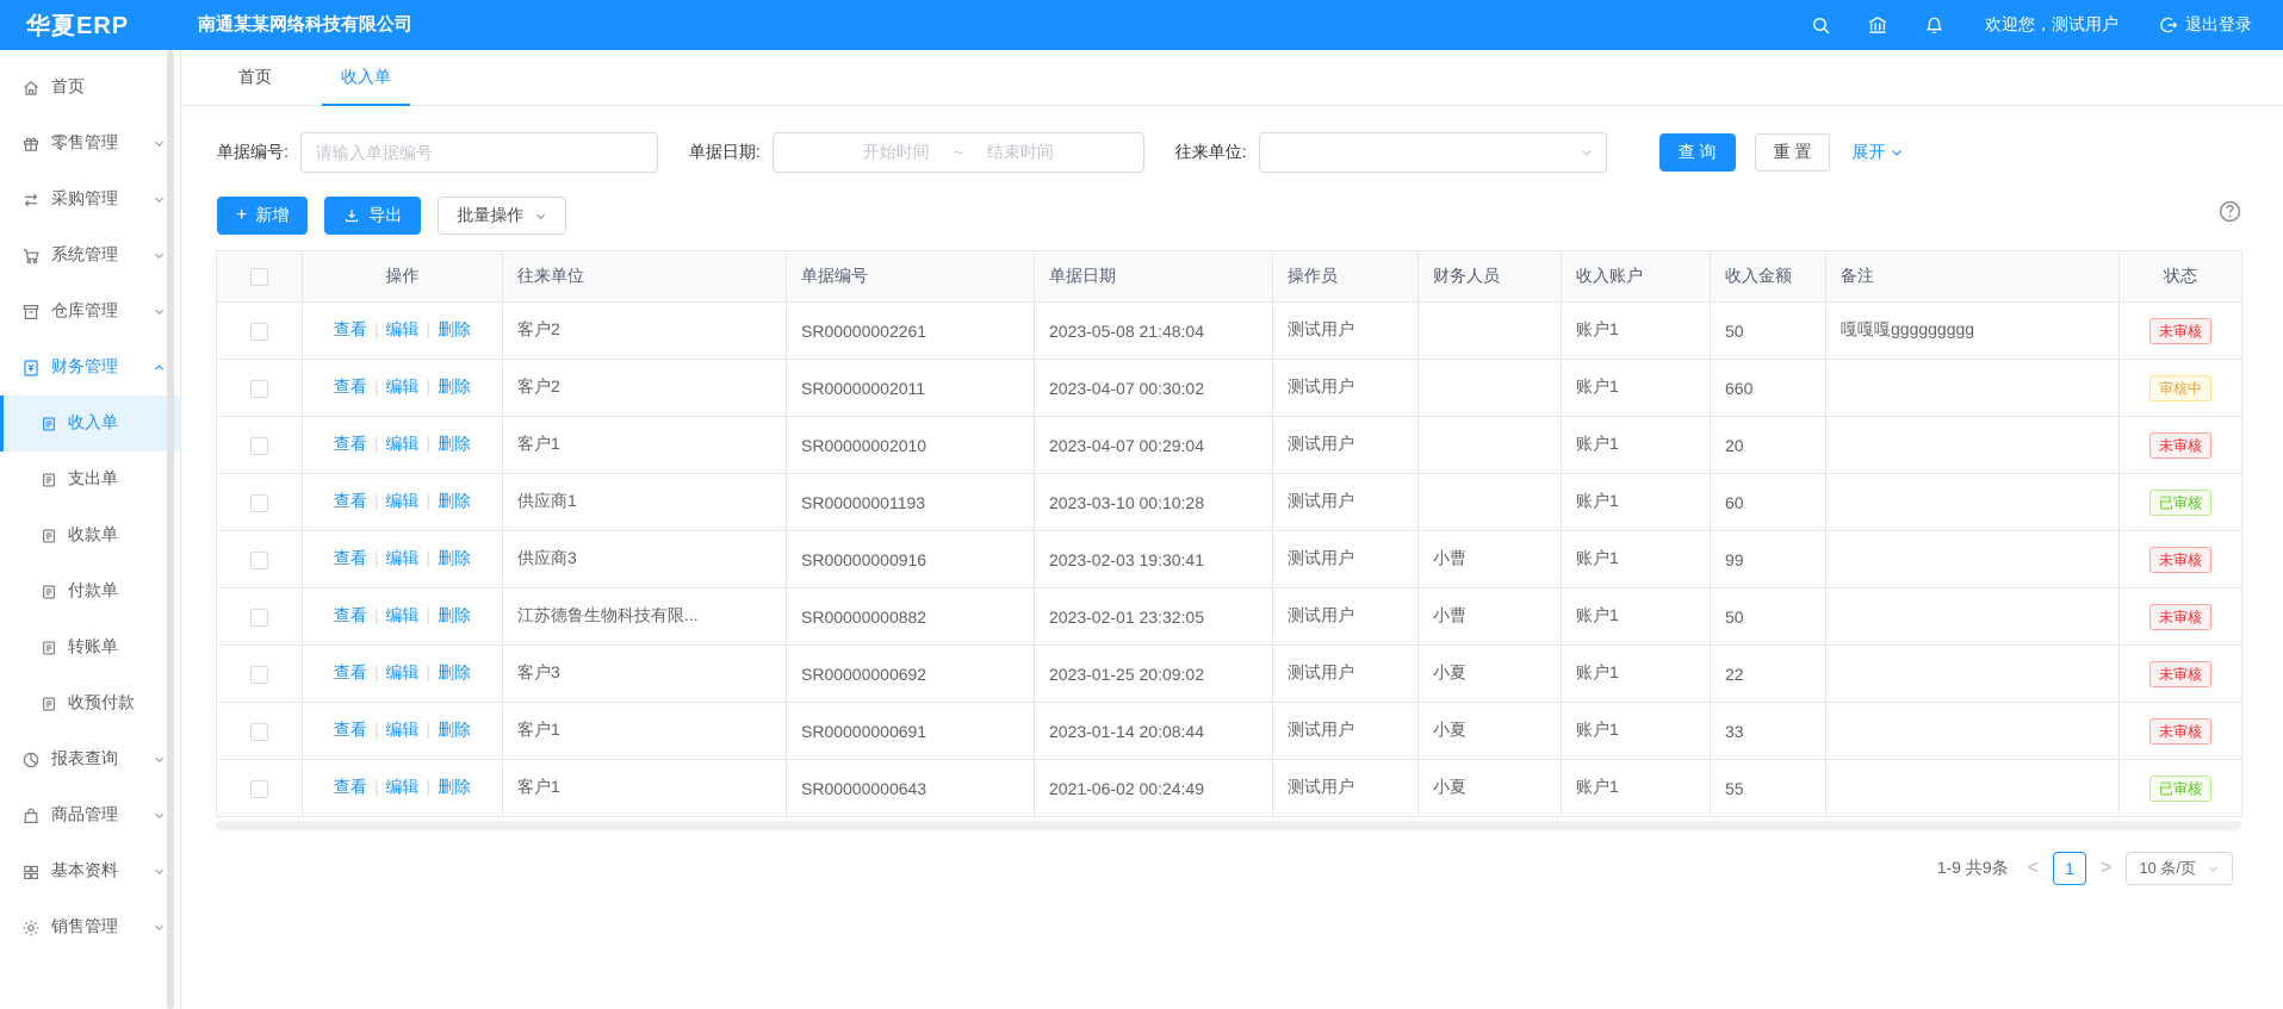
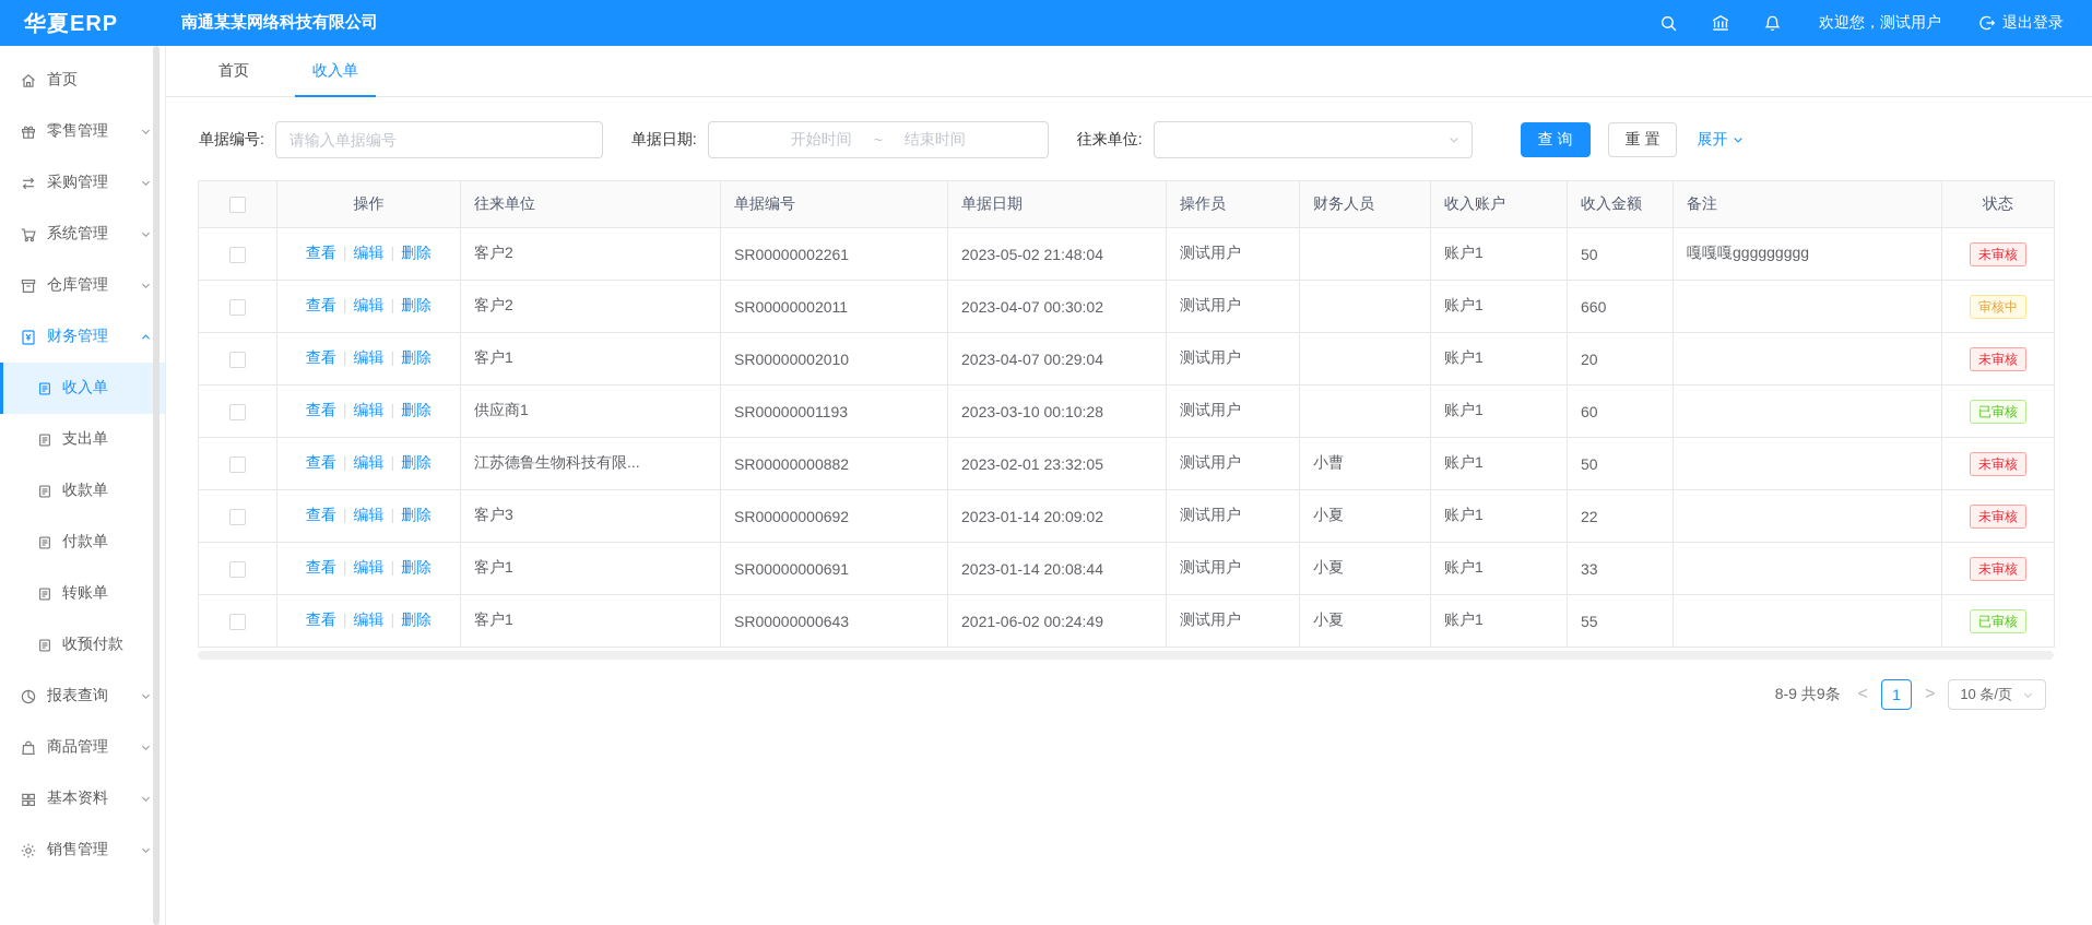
  华夏ERP
  南通某某网络科技有限公司
  欢迎您，测试用户
  退出登录
  首页
  零售管理
  采购管理
  系统管理
  仓库管理
  财务管理
  收入单
  支出单
  收款单
  付款单
  转账单
  收预付款
  报表查询
  商品管理
  基本资料
  销售管理
  首页
  收入单
  单据编号:
  请输入单据编号
  单据日期:
  开始时间
  ~
  结束时间
  往来单位:
  查 询
  重 置
  展开
- +
- 新增
- 导出
- 批量操作
  	操作	往来单位	单据编号	单据日期	操作员	财务人员	收入账户	收入金额	备注	状态
- 	查看 | 编辑 | 删除	客户2	SR00000002261	2023-05-08 21:48:04	测试用户		账户1	50	嘎嘎嘎ggggggggg	未审核
+ 	查看 | 编辑 | 删除	客户2	SR00000002261	2023-05-02 21:48:04	测试用户		账户1	50	嘎嘎嘎ggggggggg	未审核
  	查看 | 编辑 | 删除	客户2	SR00000002011	2023-04-07 00:30:02	测试用户		账户1	660		审核中
  	查看 | 编辑 | 删除	客户1	SR00000002010	2023-04-07 00:29:04	测试用户		账户1	20		未审核
  	查看 | 编辑 | 删除	供应商1	SR00000001193	2023-03-10 00:10:28	测试用户		账户1	60		已审核
- 	查看 | 编辑 | 删除	供应商3	SR00000000916	2023-02-03 19:30:41	测试用户	小曹	账户1	99		未审核
  	查看 | 编辑 | 删除	江苏德鲁生物科技有限...	SR00000000882	2023-02-01 23:32:05	测试用户	小曹	账户1	50		未审核
- 	查看 | 编辑 | 删除	客户3	SR00000000692	2023-01-25 20:09:02	测试用户	小夏	账户1	22		未审核
+ 	查看 | 编辑 | 删除	客户3	SR00000000692	2023-01-14 20:09:02	测试用户	小夏	账户1	22		未审核
  	查看 | 编辑 | 删除	客户1	SR00000000691	2023-01-14 20:08:44	测试用户	小夏	账户1	33		未审核
  	查看 | 编辑 | 删除	客户1	SR00000000643	2021-06-02 00:24:49	测试用户	小夏	账户1	55		已审核
- 1-9 共9条
+ 8-9 共9条
  <
  1
  >
  10 条/页
